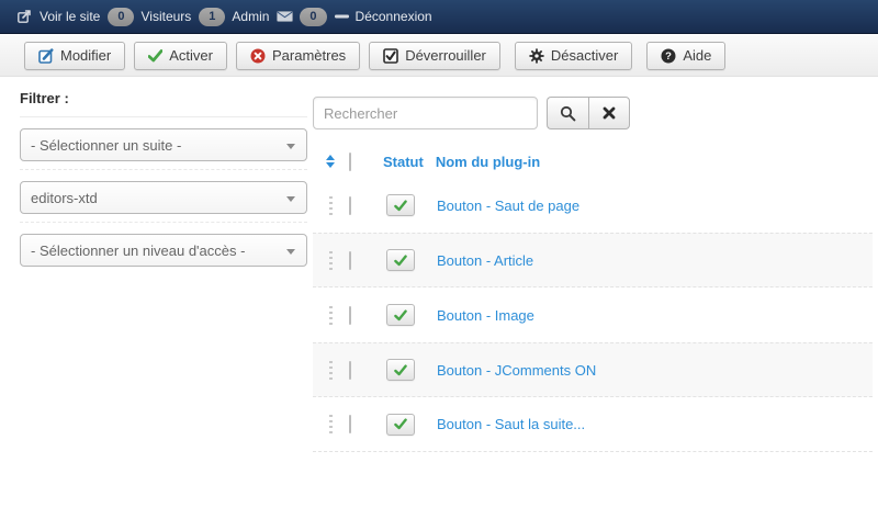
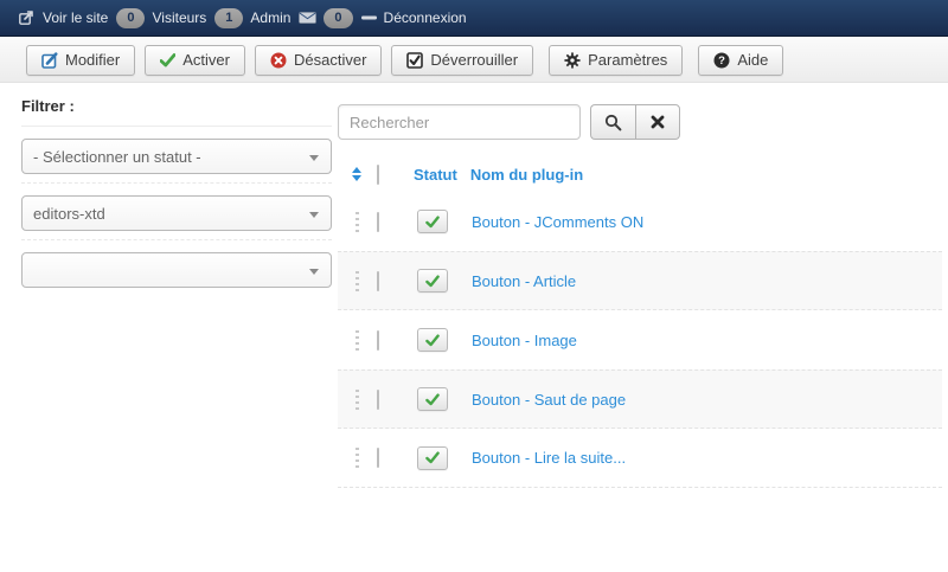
  Voir le site
  0
  Visiteurs
  1
  Admin
  0
  Déconnexion
  Modifier
  Activer
- Paramètres
+ Désactiver
  Déverrouiller
- Désactiver
+ Paramètres
  ?
  Aide
  Filtrer :
- - Sélectionner un suite -
+ - Sélectionner un statut -
  editors-xtd
- - Sélectionner un niveau d'accès -
  Rechercher
  Statut
  Nom du plug-in
- Bouton - Saut de page
+ Bouton - JComments ON
  Bouton - Article
  Bouton - Image
- Bouton - JComments ON
+ Bouton - Saut de page
- Bouton - Saut la suite...
+ Bouton - Lire la suite...
